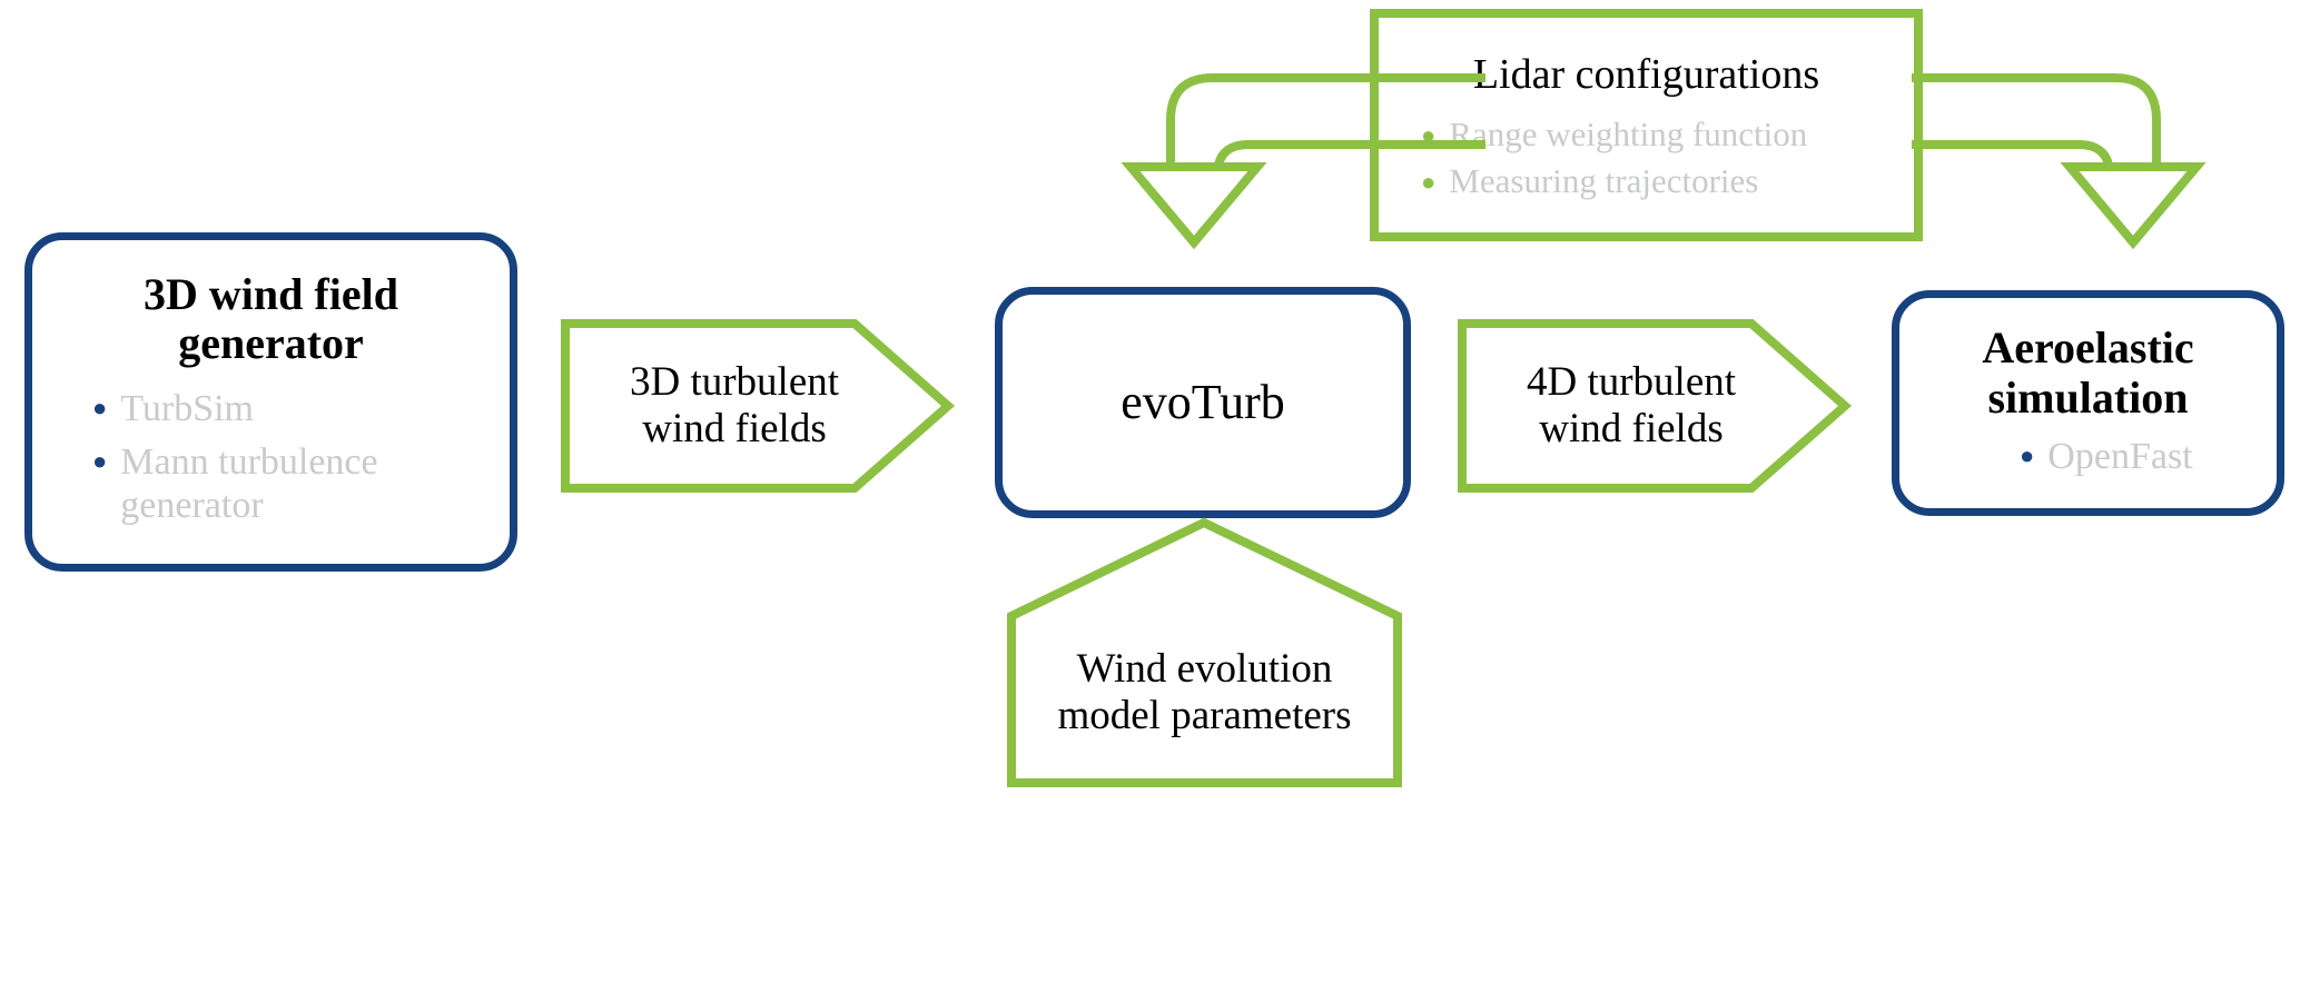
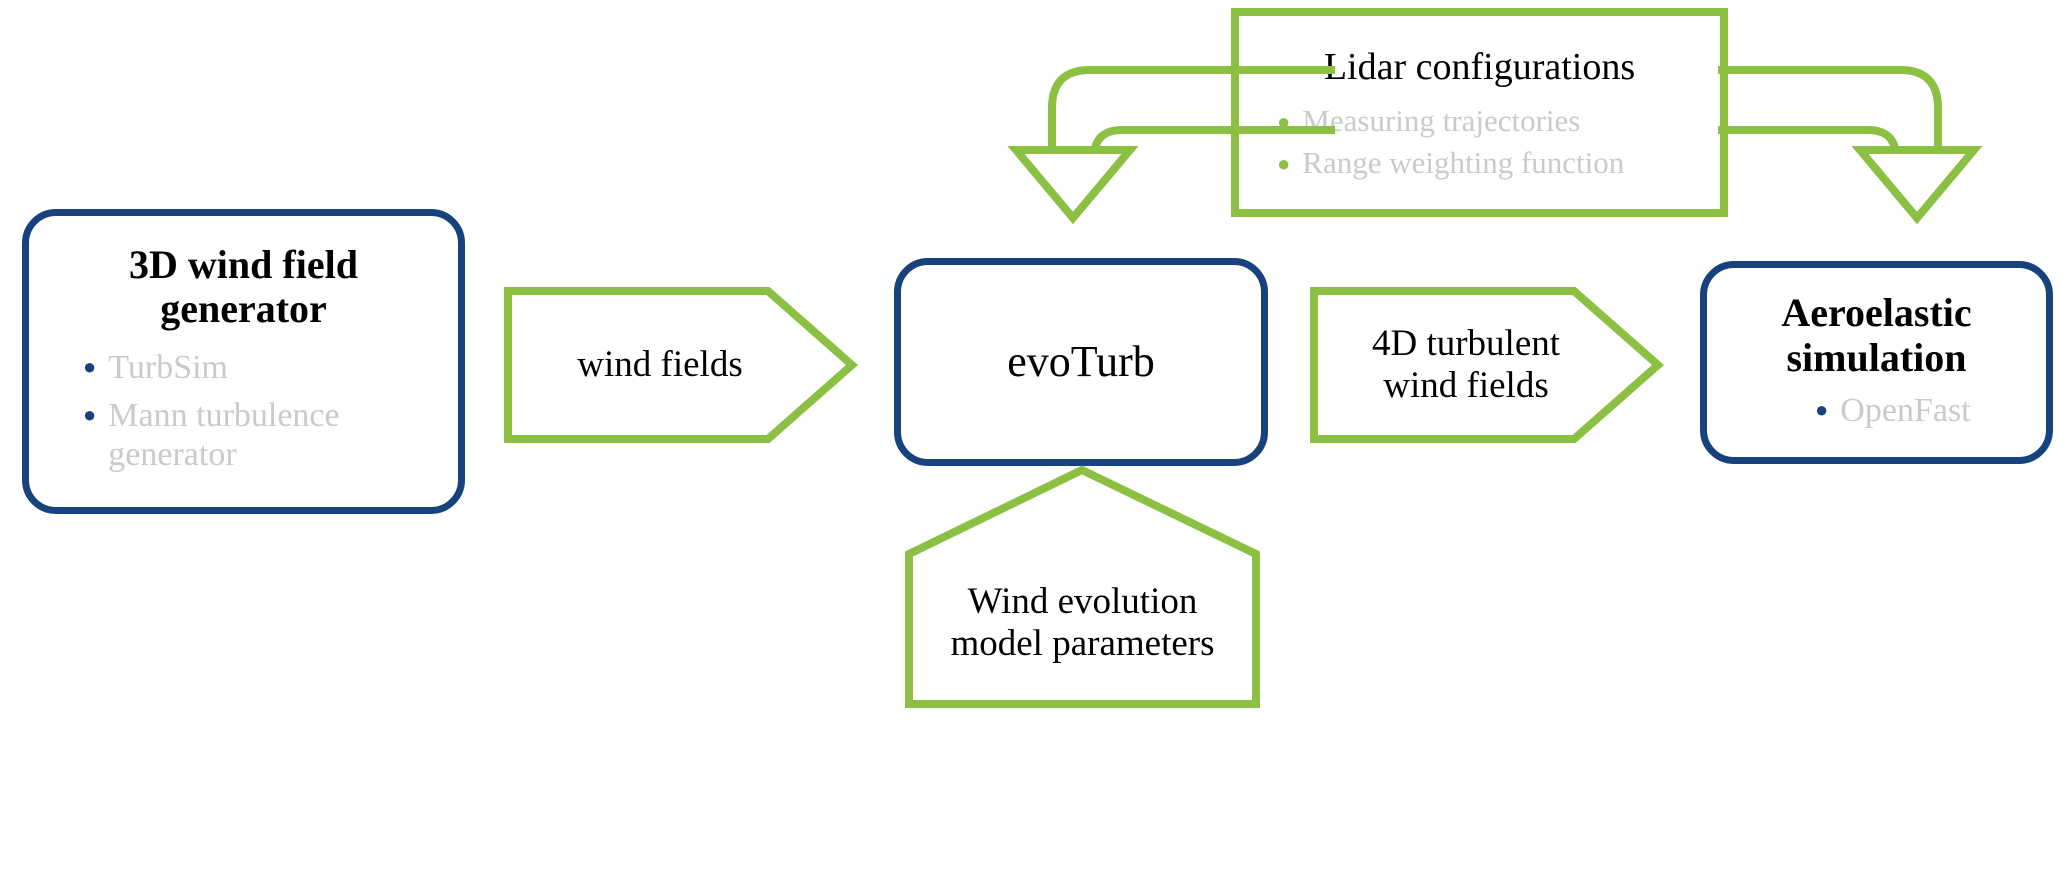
  Lidar configurations
  ●
- Range weighting function
+ Measuring trajectories
  ●
- Measuring trajectories
+ Range weighting function
  3D wind field
  generator
  ●
  TurbSim
  ●
  Mann turbulence generator
- 3D turbulent
  wind fields
  evoTurb
  4D turbulent
  wind fields
  Aeroelastic
  simulation
  ●
  OpenFast
  Wind evolution
  model parameters
